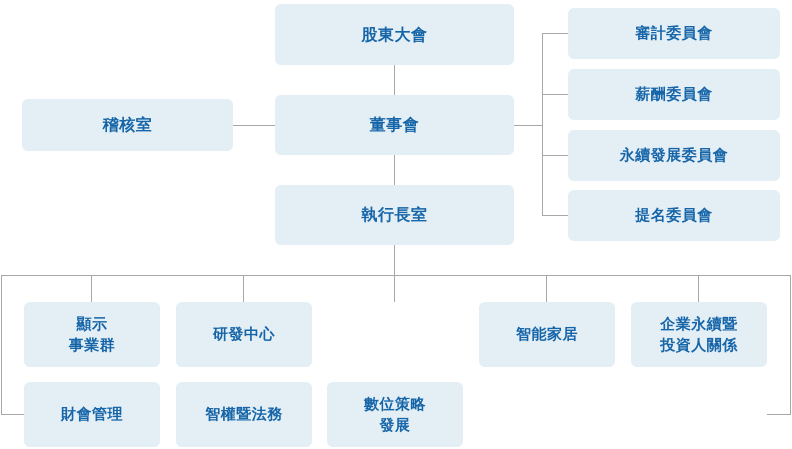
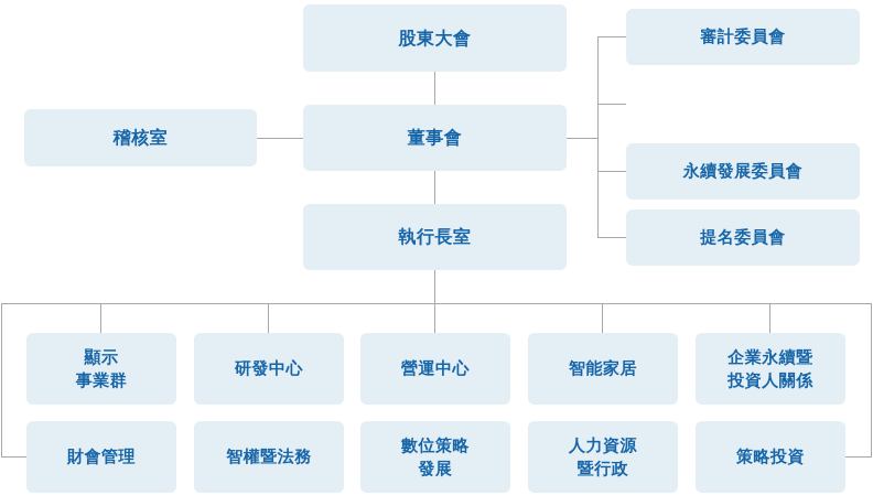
  股東大會
  董事會
  執行長室
  稽核室
  審計委員會
- 薪酬委員會
  永續發展委員會
  提名委員會
  顯示
  事業群
  研發中心
+ 營運中心
  智能家居
  企業永續暨
  投資人關係
  財會管理
  智權暨法務
  數位策略
  發展
+ 人力資源
+ 暨行政
+ 策略投資
